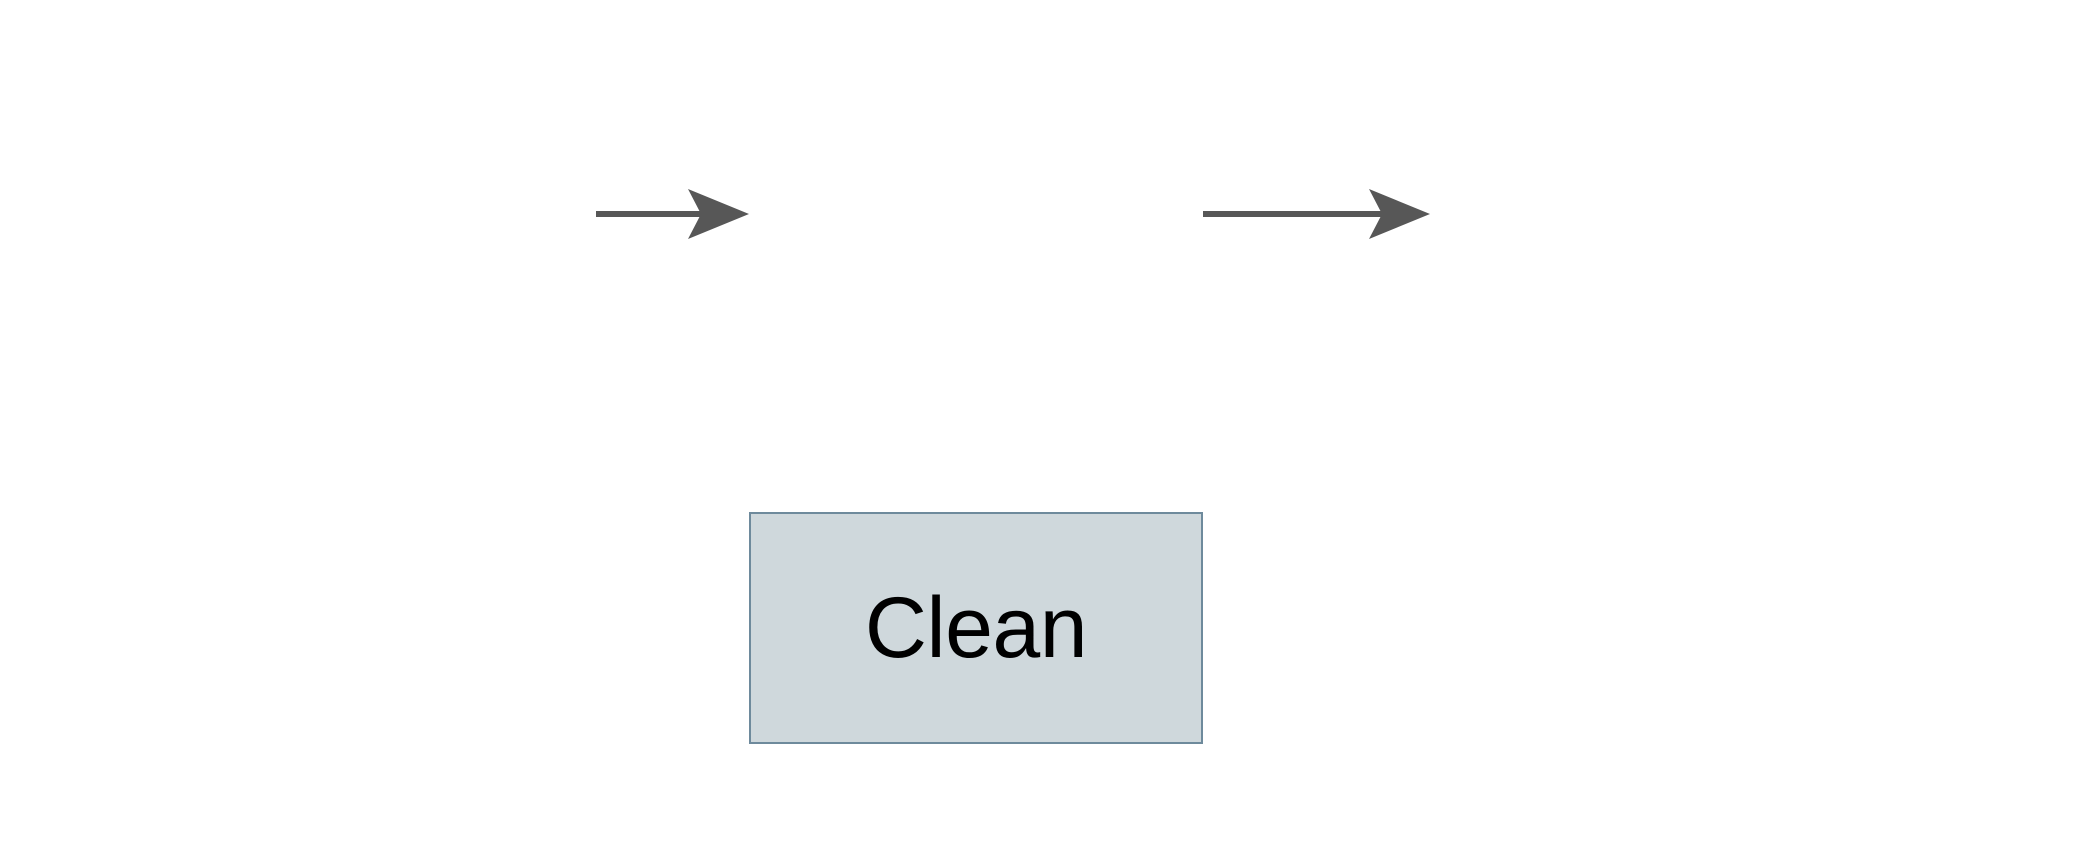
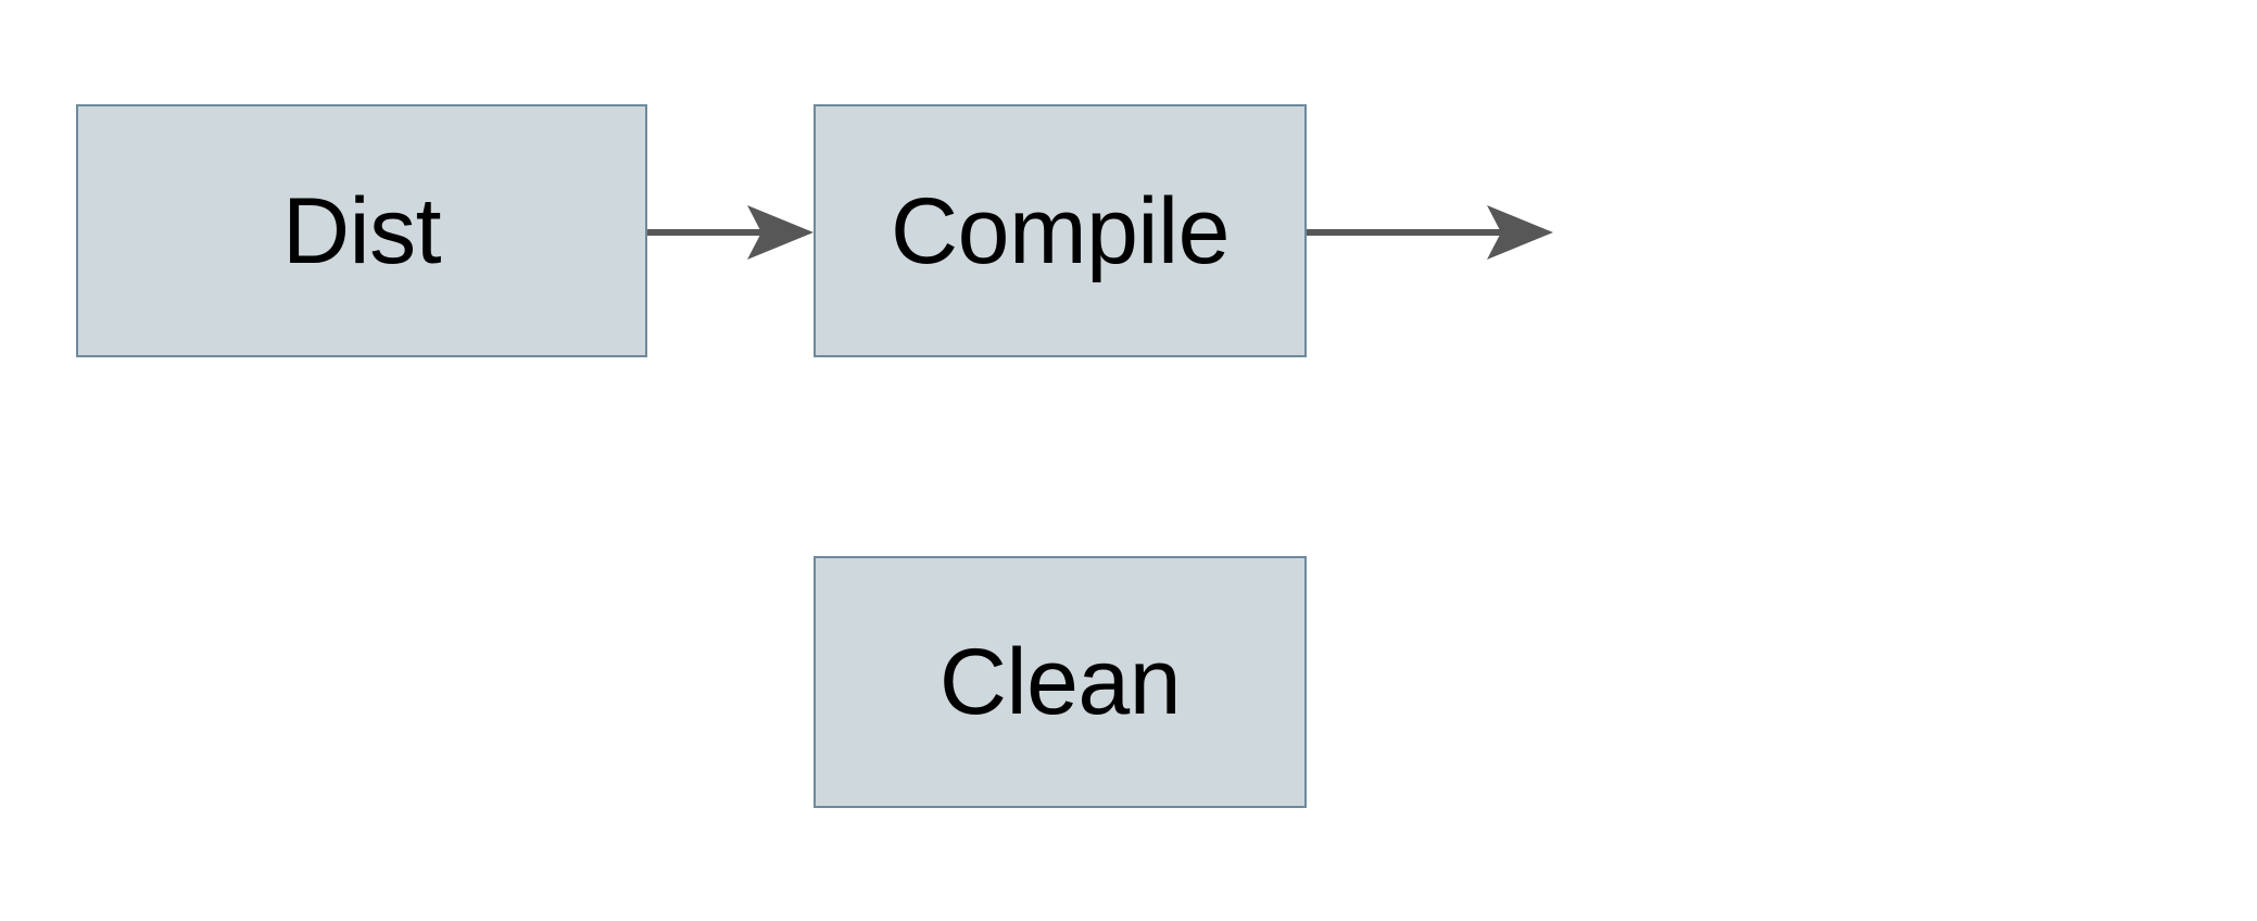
+ Dist
+ Compile
  Clean
